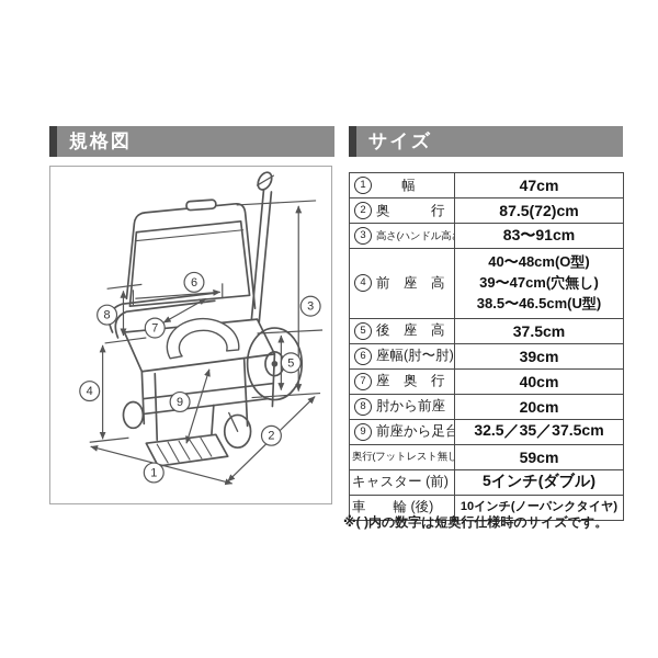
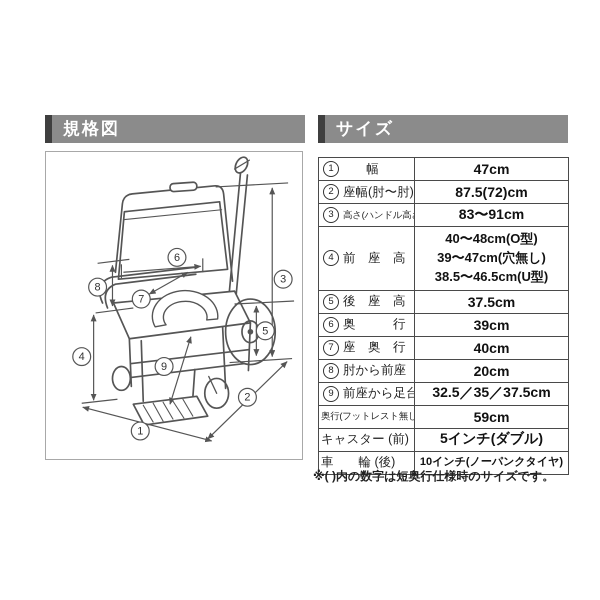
  規格図
  サイズ
  1
  2
  3
  4
  5
  6
  7
  8
  9
  1 幅	47cm
- 2 奥 行	87.5(72)cm
+ 2 座幅(肘〜肘)	87.5(72)cm
  3 高さ(ハンドル高	83〜91cm
  4 前 座 高	40〜48cm(O型)39〜47cm(穴無し)38.5〜46.5cm(U型)
  5 後 座 高	37.5cm
- 6 座幅(肘〜肘)	39cm
+ 6 奥 行	39cm
  7 座 奥 行	40cm
  8 肘から前座	20cm
  9 前座から足台	32.5／35／37.5cm
  奥行(フットレスト無し	59cm
  キャスター (前)	5インチ(ダブル)
  車 輪 (後)	10インチ(ノーパンクタイヤ)
  ※( )内の数字は短奥行仕様時のサイズです。
